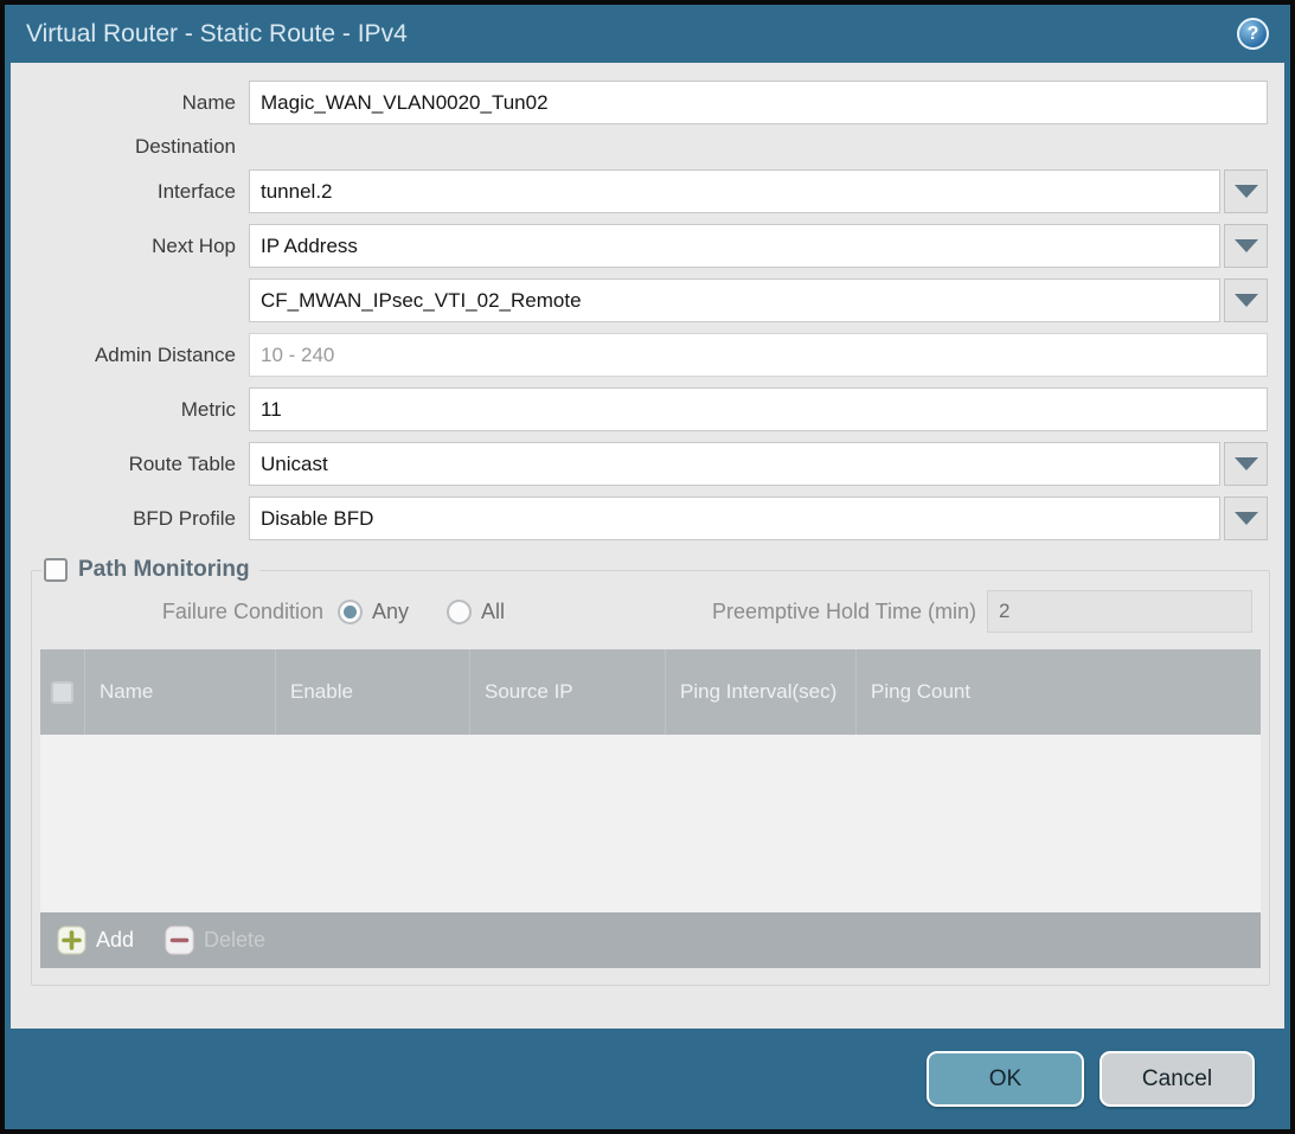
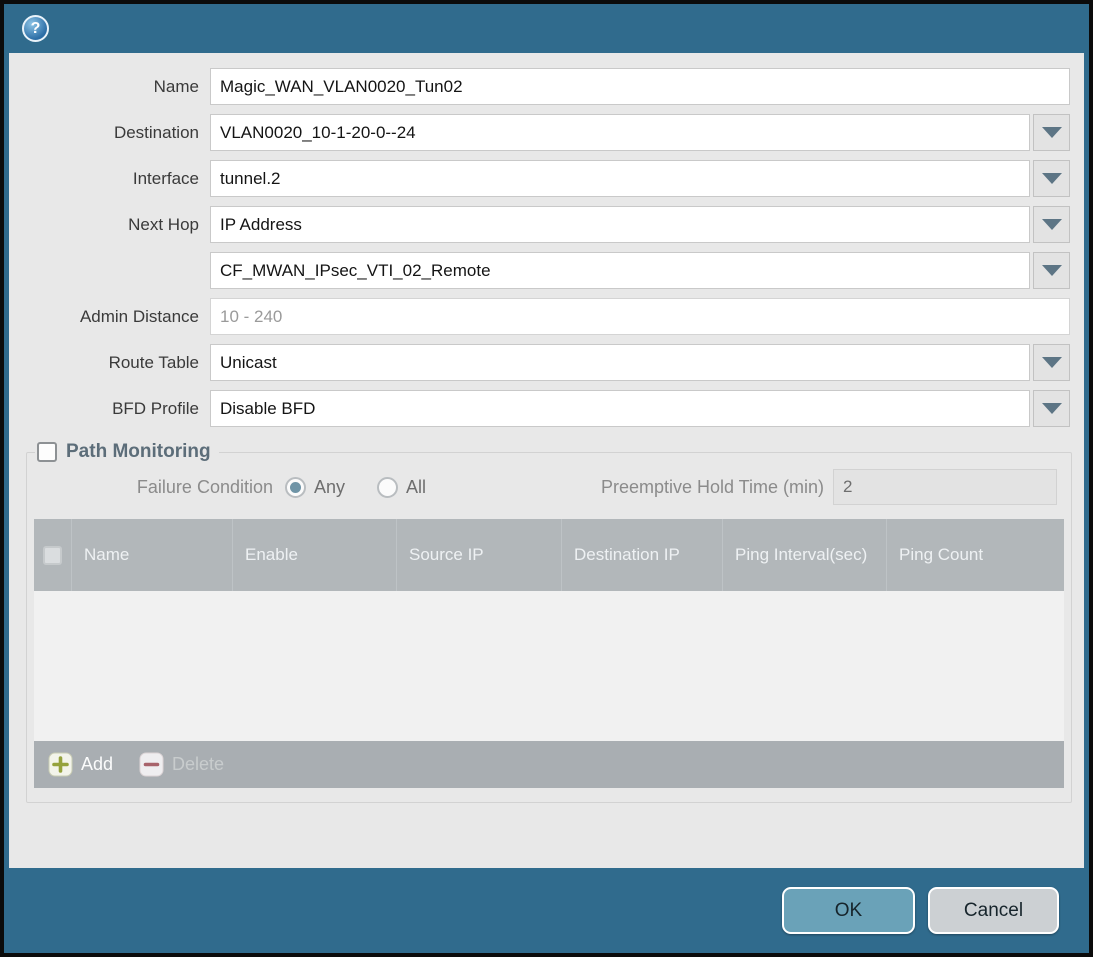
- Virtual Router - Static Route - IPv4
  ?
  Name
  Magic_WAN_VLAN0020_Tun02
  Destination
+ VLAN0020_10-1-20-0--24
  Interface
  tunnel.2
  Next Hop
  IP Address
  CF_MWAN_IPsec_VTI_02_Remote
  Admin Distance
  10 - 240
- Metric
- 11
  Route Table
  Unicast
  BFD Profile
  Disable BFD
  Path Monitoring
  Failure Condition
  Any
  All
  Preemptive Hold Time (min)
  2
  Name
  Enable
  Source IP
+ Destination IP
  Ping Interval(sec)
  Ping Count
  Add
  Delete
  OK
  Cancel
